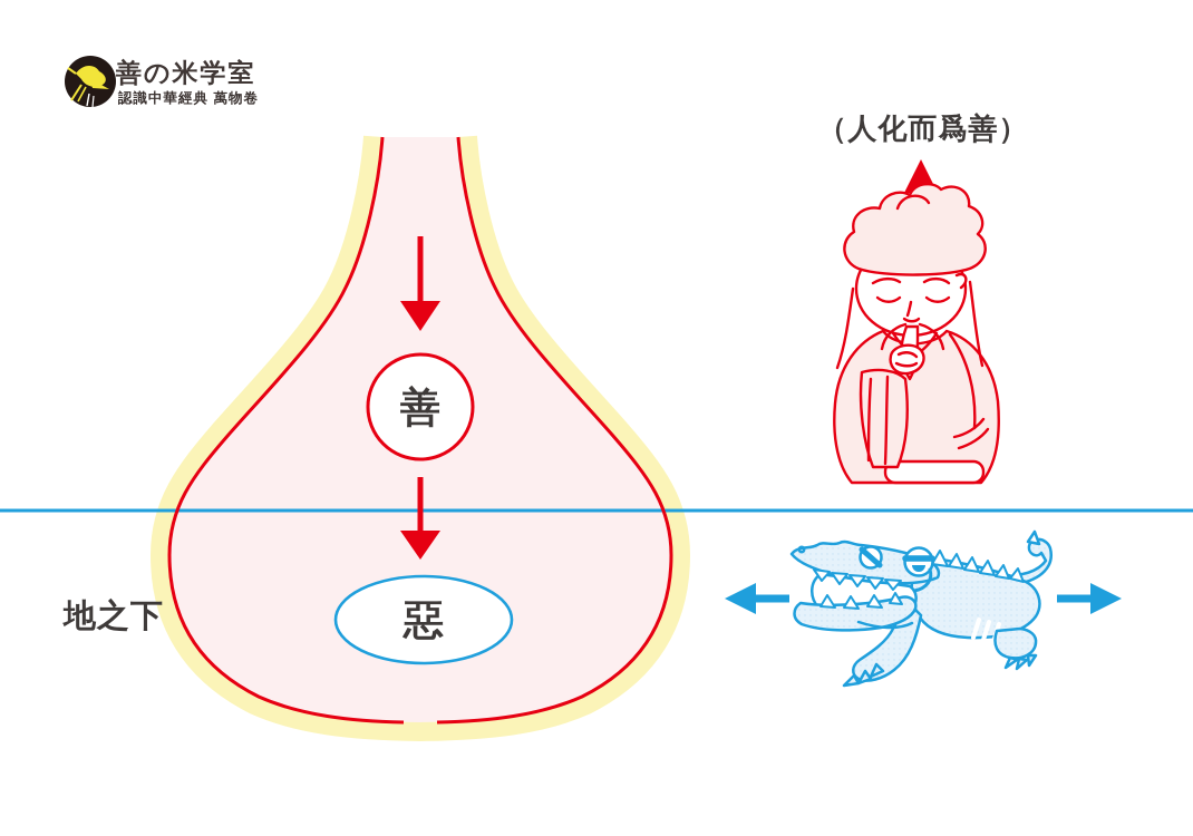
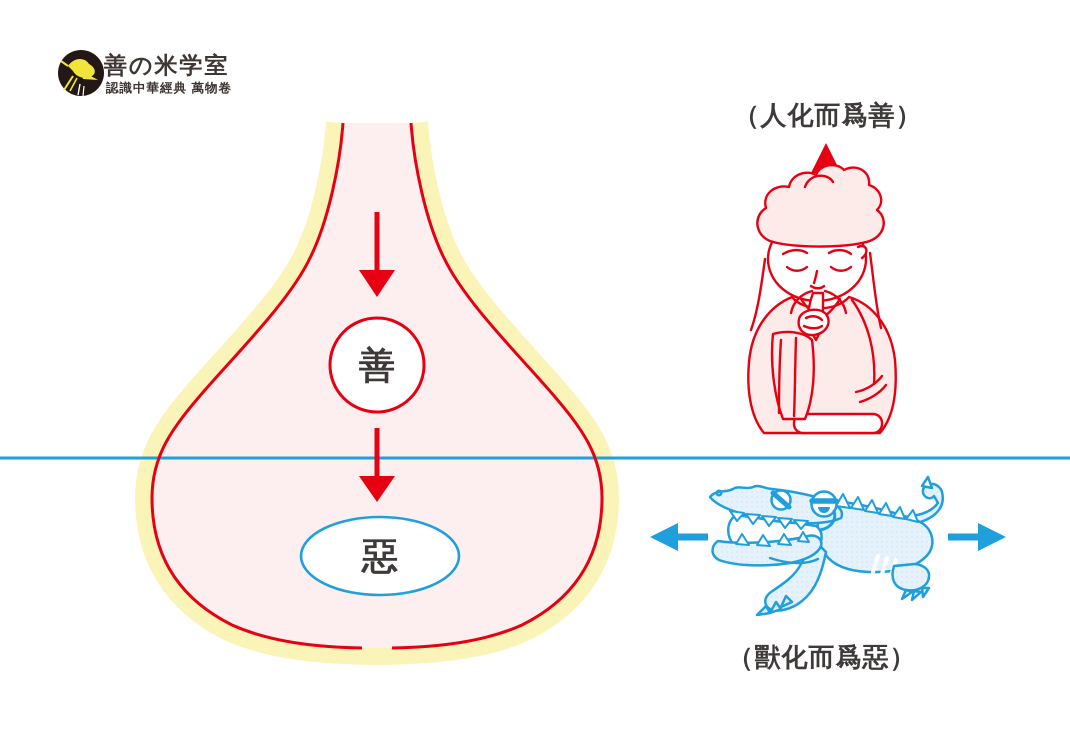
  善の米学室
  認識中華經典 萬物卷
- 地之下
  善
  惡
  （人化而爲善）
+ （獸化而爲惡）
